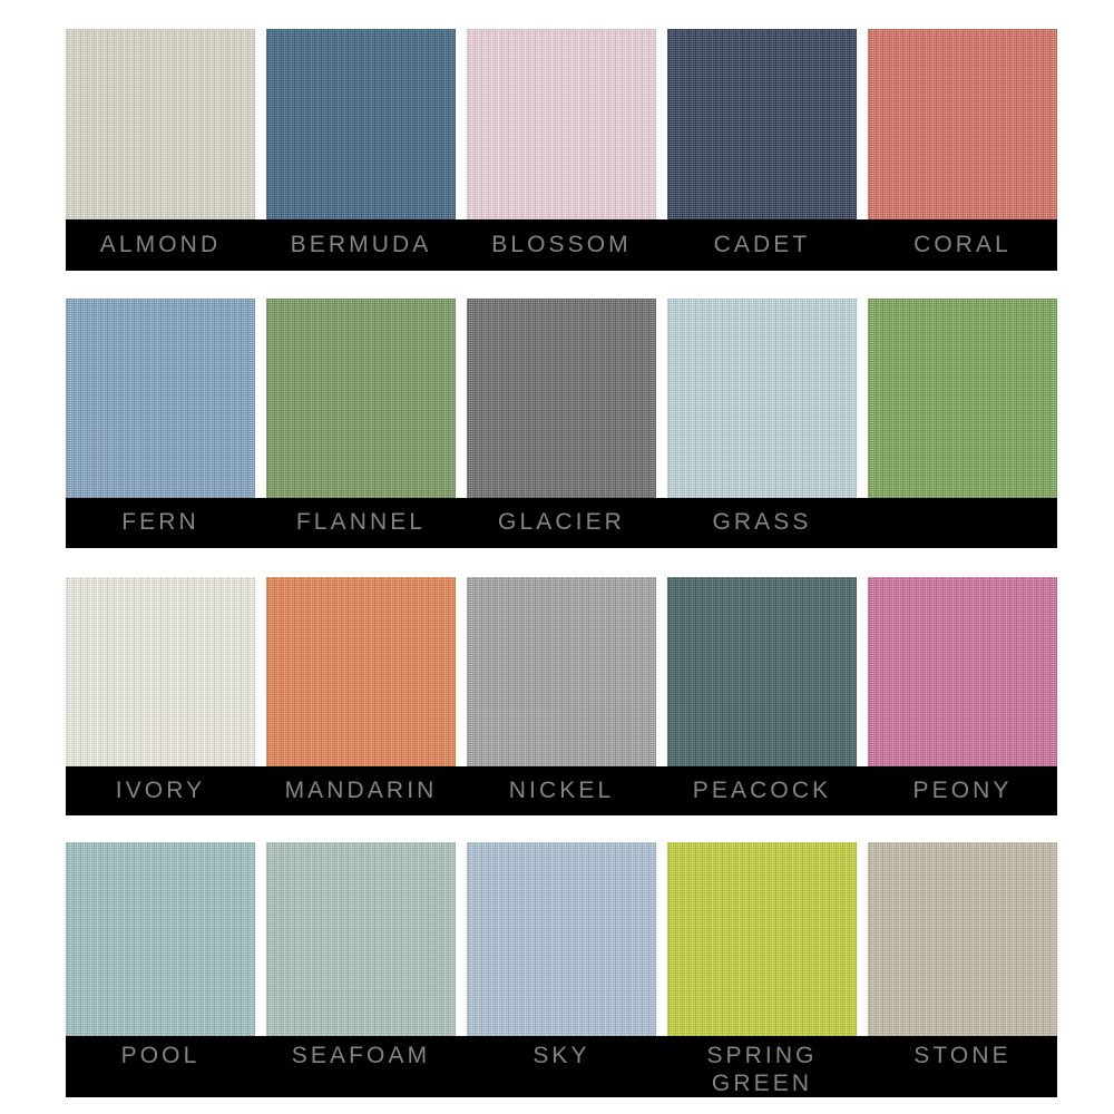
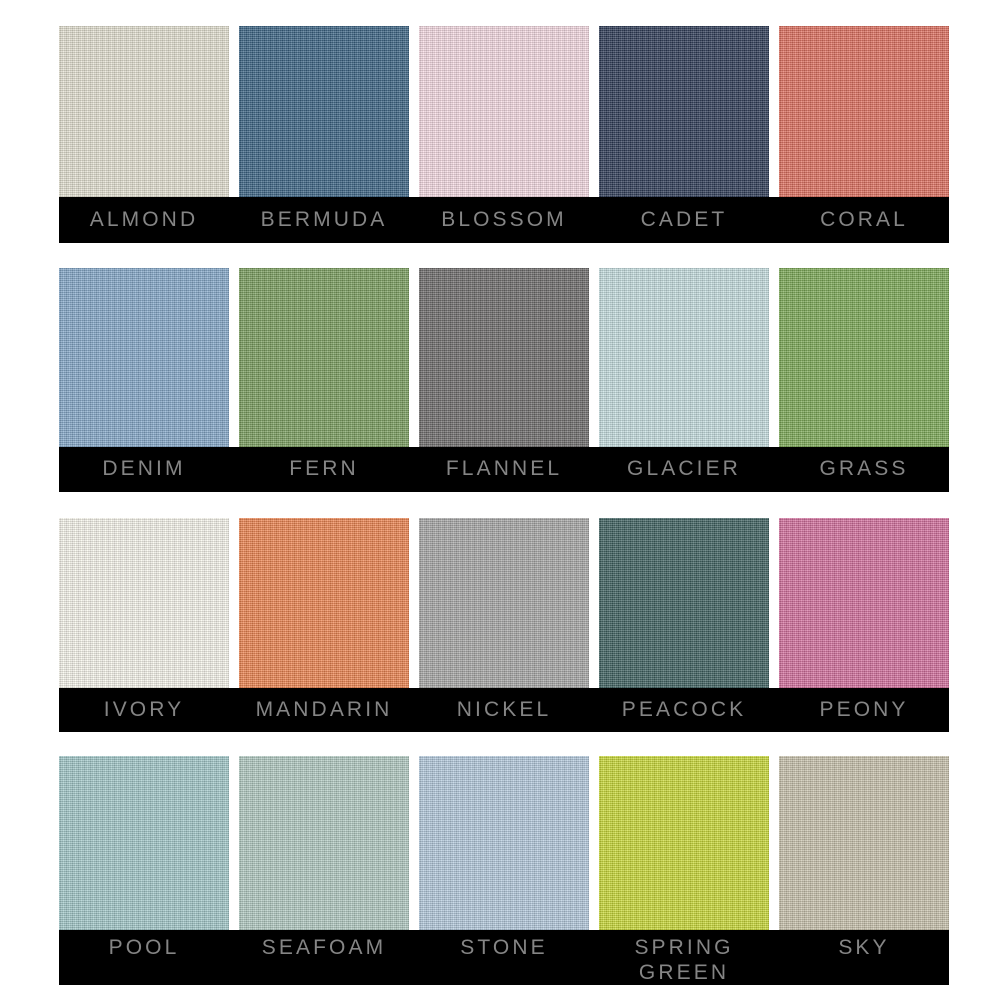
  ALMOND
  BERMUDA
  BLOSSOM
  CADET
  CORAL
+ DENIM
  FERN
  FLANNEL
  GLACIER
  GRASS
  IVORY
  MANDARIN
  NICKEL
  PEACOCK
  PEONY
  POOL
  SEAFOAM
- SKY
+ STONE
  SPRING
  GREEN
- STONE
+ SKY
